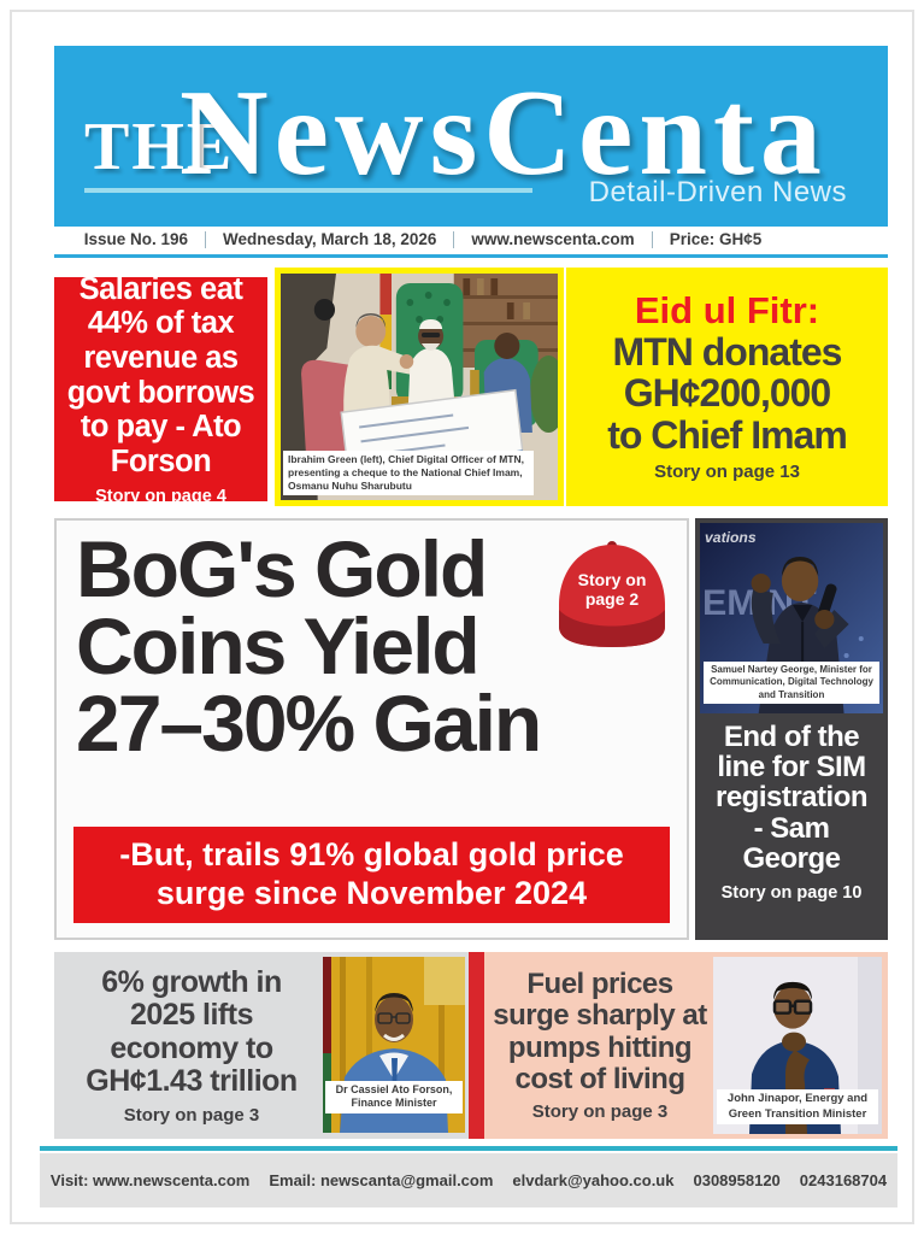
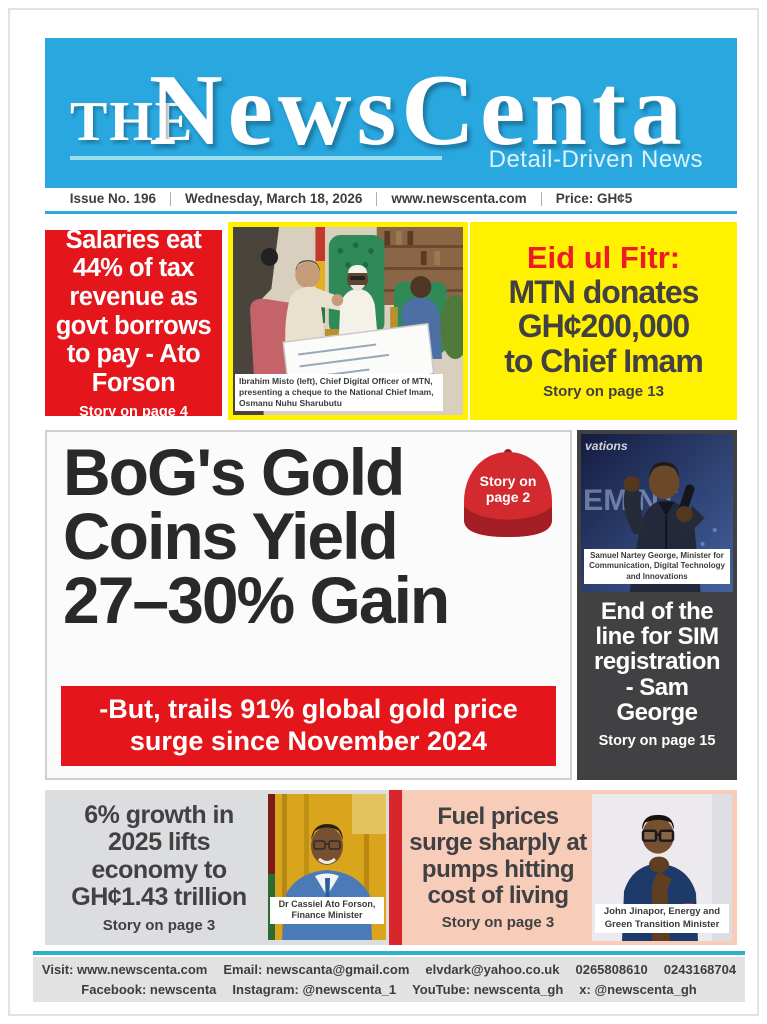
  THE
  NewsCenta
  Detail-Driven News
  Issue No. 196
  Wednesday, March 18, 2026
  www.newscenta.com
  Price: GH¢5
  Salaries eat
  44% of tax
  revenue as
  govt borrows
  to pay - Ato
  Forson
  Story on page 4
- Ibrahim Green (left), Chief Digital Officer of MTN, presenting a cheque to the National Chief Imam, Osmanu Nuhu Sharubutu
+ Ibrahim Misto (left), Chief Digital Officer of MTN, presenting a cheque to the National Chief Imam, Osmanu Nuhu Sharubutu
  Eid ul Fitr:
  MTN donates
  GH¢200,000
  to Chief Imam
  Story on page 13
  BoG's Gold
  Coins Yield
  27–30% Gain
  Story on
  page 2
  -But, trails 91% global gold price
  surge since November 2024
  vations
  EM N
- Samuel Nartey George, Minister for Communication, Digital Technology and Transition
+ Samuel Nartey George, Minister for Communication, Digital Technology and Innovations
  End of the
  line for SIM
  registration
  - Sam
  George
- Story on page 10
+ Story on page 15
  6% growth in
  2025 lifts
  economy to
  GH¢1.43 trillion
  Story on page 3
  Dr Cassiel Ato Forson,
  Finance Minister
  Fuel prices
  surge sharply at
  pumps hitting
  cost of living
  Story on page 3
  John Jinapor, Energy and
  Green Transition Minister
  Visit: www.newscenta.com
  Email: newscanta@gmail.com
  elvdark@yahoo.co.uk
- 0308958120
+ 0265808610
  0243168704
+ Facebook: newscenta
+ Instagram: @newscenta_1
+ YouTube: newscenta_gh
+ x: @newscenta_gh
